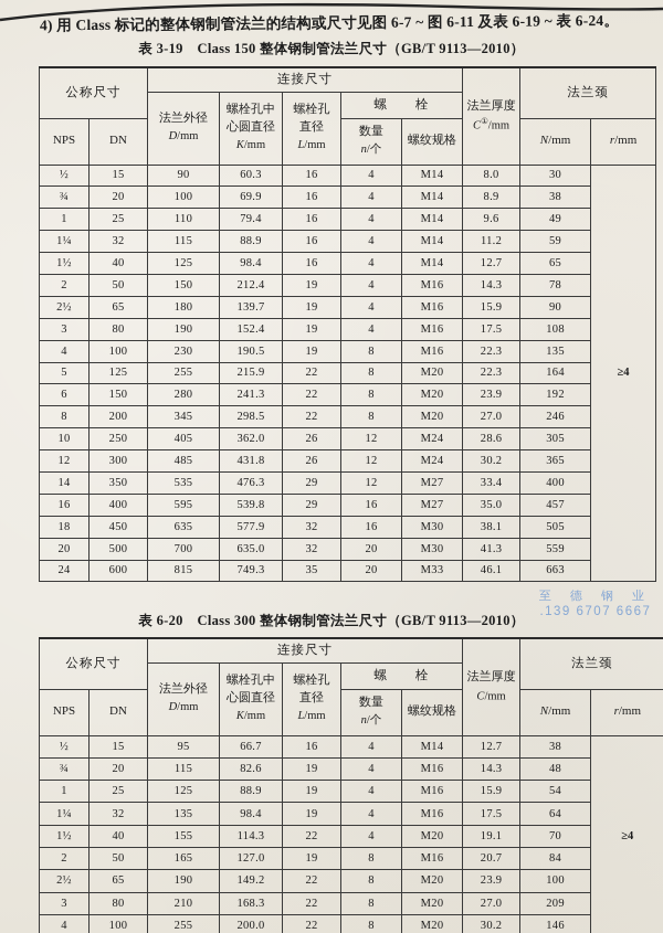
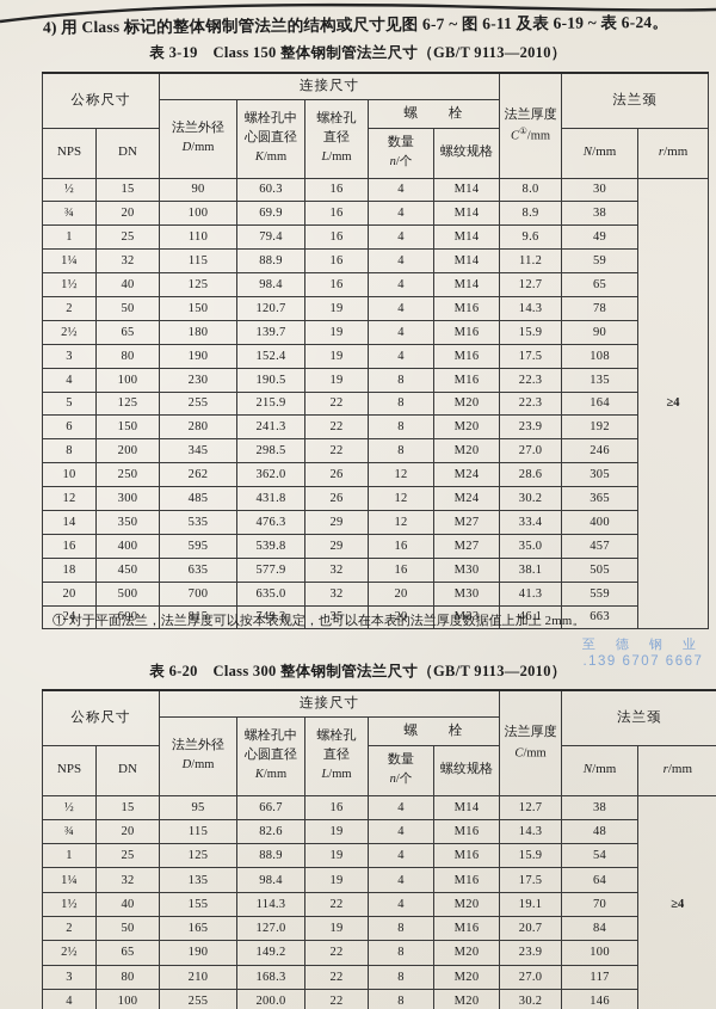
  4) 用 Class 标记的整体钢制管法兰的结构或尺寸见图 6-7 ~ 图 6-11 及表 6-19 ~ 表 6-24。
  表 3-19 Class 150 整体钢制管法兰尺寸（GB/T 9113—2010）
  公称尺寸	连接尺寸	法兰厚度 C①/mm	法兰颈
  法兰外径 D/mm	螺栓孔中 心圆直径 K/mm	螺栓孔 直径 L/mm	螺 栓
  NPS	DN	数量 n/个	螺纹规格	N/mm	r/mm
  ½	15	90	60.3	16	4	M14	8.0	30	≥4
  ¾	20	100	69.9	16	4	M14	8.9	38
  1	25	110	79.4	16	4	M14	9.6	49
  1¼	32	115	88.9	16	4	M14	11.2	59
  1½	40	125	98.4	16	4	M14	12.7	65
- 2	50	150	212.4	19	4	M16	14.3	78
+ 2	50	150	120.7	19	4	M16	14.3	78
  2½	65	180	139.7	19	4	M16	15.9	90
  3	80	190	152.4	19	4	M16	17.5	108
  4	100	230	190.5	19	8	M16	22.3	135
  5	125	255	215.9	22	8	M20	22.3	164
  6	150	280	241.3	22	8	M20	23.9	192
  8	200	345	298.5	22	8	M20	27.0	246
- 10	250	405	362.0	26	12	M24	28.6	305
+ 10	250	262	362.0	26	12	M24	28.6	305
  12	300	485	431.8	26	12	M24	30.2	365
  14	350	535	476.3	29	12	M27	33.4	400
  16	400	595	539.8	29	16	M27	35.0	457
  18	450	635	577.9	32	16	M30	38.1	505
  20	500	700	635.0	32	20	M30	41.3	559
  24	600	815	749.3	35	20	M33	46.1	663
+ ① 对于平面法兰，法兰厚度可以按本表规定，也可以在本表的法兰厚度数据值上加上 2mm。
  至 德 钢 业
  .139 6707 6667
  表 6-20 Class 300 整体钢制管法兰尺寸（GB/T 9113—2010）
  公称尺寸	连接尺寸	法兰厚度 C/mm	法兰颈
  法兰外径 D/mm	螺栓孔中 心圆直径 K/mm	螺栓孔 直径 L/mm	螺 栓
  NPS	DN	数量 n/个	螺纹规格	N/mm	r/mm
  ½	15	95	66.7	16	4	M14	12.7	38	≥4
  ¾	20	115	82.6	19	4	M16	14.3	48
  1	25	125	88.9	19	4	M16	15.9	54
  1¼	32	135	98.4	19	4	M16	17.5	64
  1½	40	155	114.3	22	4	M20	19.1	70
  2	50	165	127.0	19	8	M16	20.7	84
  2½	65	190	149.2	22	8	M20	23.9	100
- 3	80	210	168.3	22	8	M20	27.0	209
+ 3	80	210	168.3	22	8	M20	27.0	117
  4	100	255	200.0	22	8	M20	30.2	146
